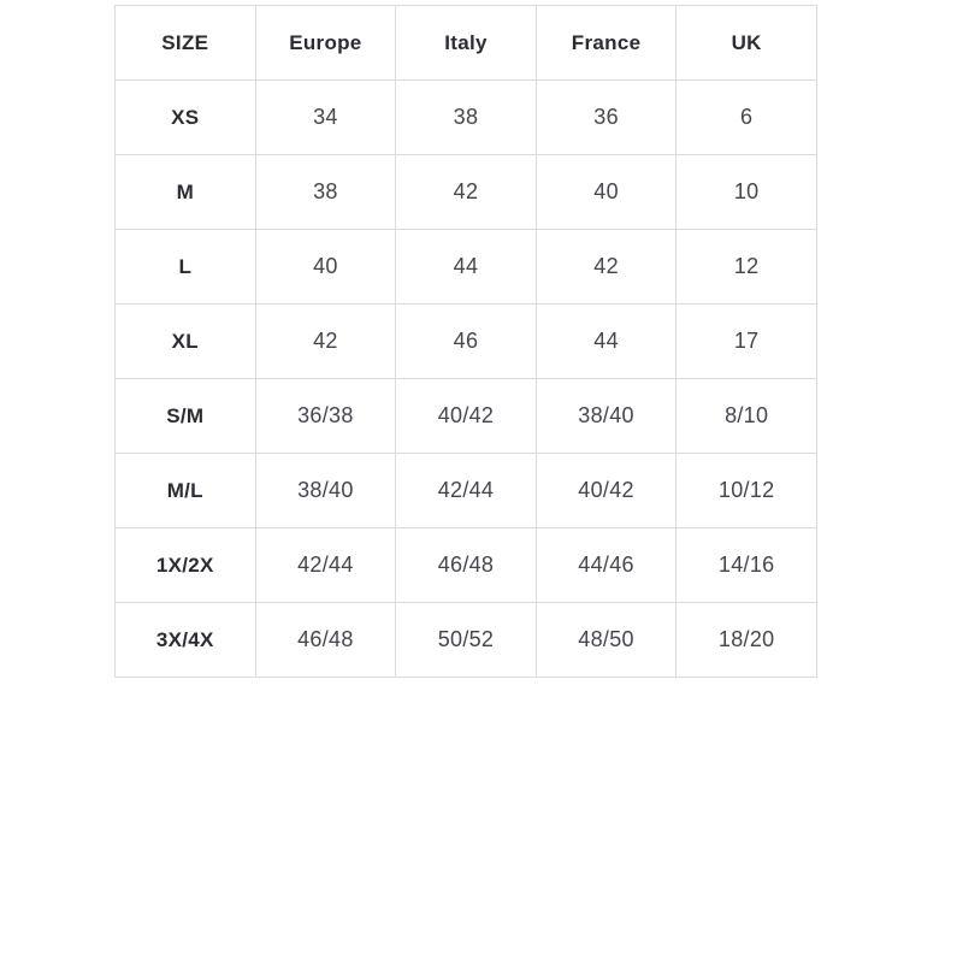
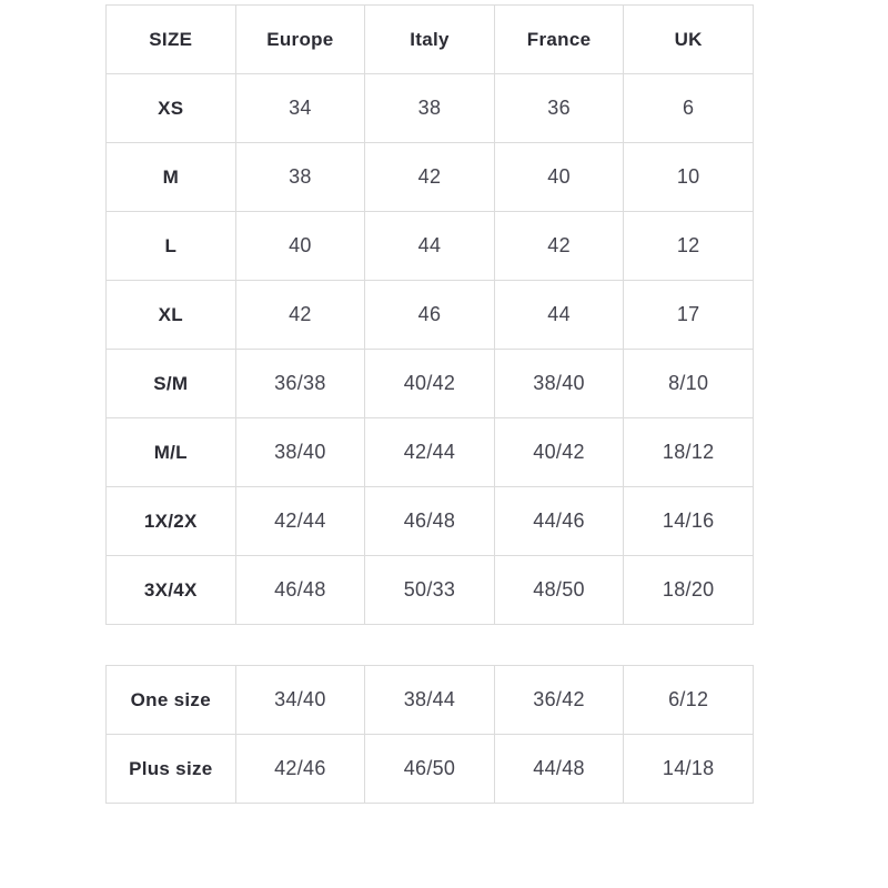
  SIZE	Europe	Italy	France	UK
  XS	34	38	36	6
  M	38	42	40	10
  L	40	44	42	12
  XL	42	46	44	17
  S/M	36/38	40/42	38/40	8/10
- M/L	38/40	42/44	40/42	10/12
+ M/L	38/40	42/44	40/42	18/12
  1X/2X	42/44	46/48	44/46	14/16
- 3X/4X	46/48	50/52	48/50	18/20
+ 3X/4X	46/48	50/33	48/50	18/20
+ One size	34/40	38/44	36/42	6/12
+ Plus size	42/46	46/50	44/48	14/18
